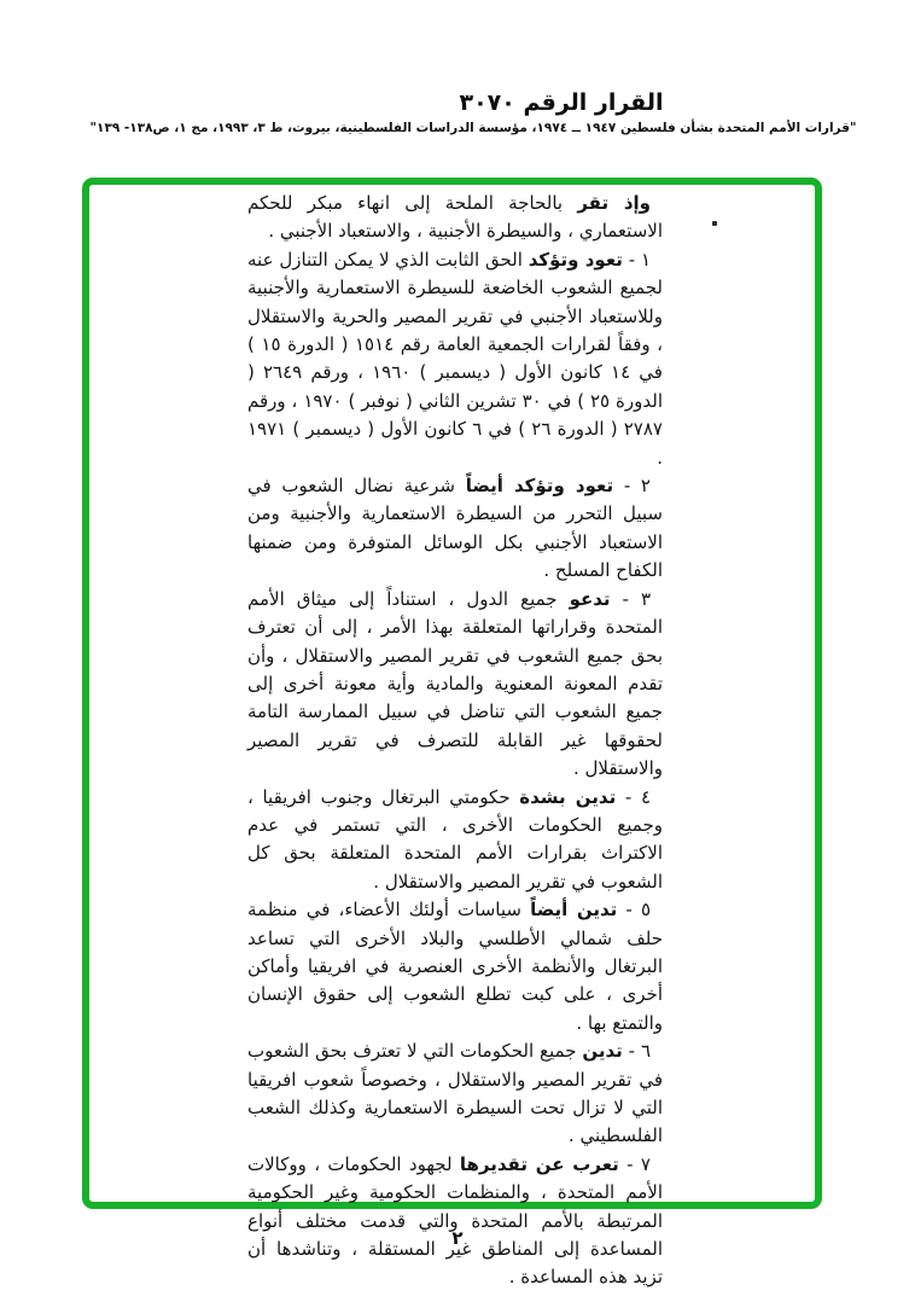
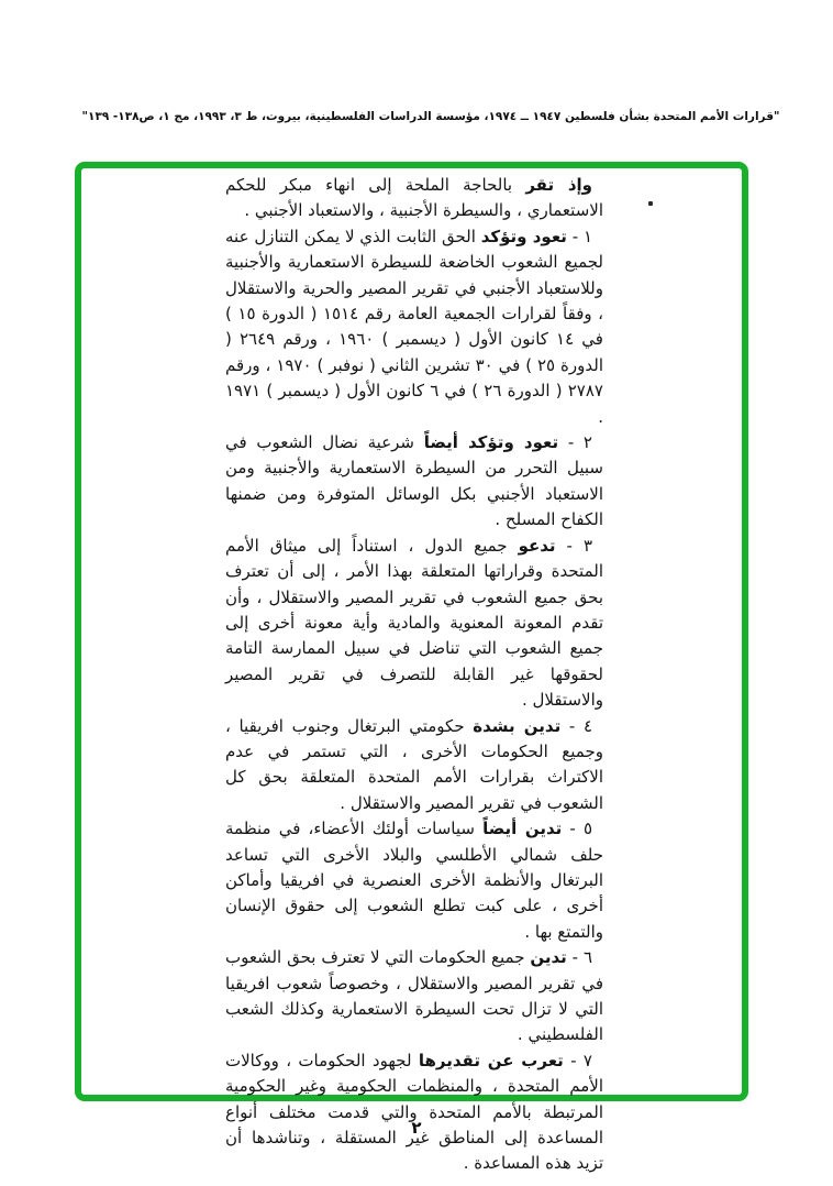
- القرار الرقم ٣٠٧٠
  "قرارات الأمم المتحدة بشأن فلسطين ١٩٤٧ ــ ١٩٧٤، مؤسسة الدراسات الفلسطينية، بيروت، ط ٣، ١٩٩٣، مج ١، ص١٣٨- ١٣٩"
  وإذ تقر بالحاجة الملحة إلى انهاء مبكر للحكم الاستعماري ، والسيطرة الأجنبية ، والاستعباد الأجنبي .
  ١ - تعود وتؤكد الحق الثابت الذي لا يمكن التنازل عنه لجميع الشعوب الخاضعة للسيطرة الاستعمارية والأجنبية وللاستعباد الأجنبي في تقرير المصير والحرية والاستقلال ، وفقاً لقرارات الجمعية العامة رقم ١٥١٤ ( الدورة ١٥ ) في ١٤ كانون الأول ( ديسمبر ) ١٩٦٠ ، ورقم ٢٦٤٩ ( الدورة ٢٥ ) في ٣٠ تشرين الثاني ( نوفبر ) ١٩٧٠ ، ورقم ٢٧٨٧ ( الدورة ٢٦ ) في ٦ كانون الأول ( ديسمبر ) ١٩٧١ .
  ٢ - تعود وتؤكد أيضاً شرعية نضال الشعوب في سبيل التحرر من السيطرة الاستعمارية والأجنبية ومن الاستعباد الأجنبي بكل الوسائل المتوفرة ومن ضمنها الكفاح المسلح .
  ٣ - تدعو جميع الدول ، استناداً إلى ميثاق الأمم المتحدة وقراراتها المتعلقة بهذا الأمر ، إلى أن تعترف بحق جميع الشعوب في تقرير المصير والاستقلال ، وأن تقدم المعونة المعنوية والمادية وأية معونة أخرى إلى جميع الشعوب التي تناضل في سبيل الممارسة التامة لحقوقها غير القابلة للتصرف في تقرير المصير والاستقلال .
  ٤ - تدين بشدة حكومتي البرتغال وجنوب افريقيا ، وجميع الحكومات الأخرى ، التي تستمر في عدم الاكتراث بقرارات الأمم المتحدة المتعلقة بحق كل الشعوب في تقرير المصير والاستقلال .
  ٥ - تدين أيضاً سياسات أولئك الأعضاء، في منظمة حلف شمالي الأطلسي والبلاد الأخرى التي تساعد البرتغال والأنظمة الأخرى العنصرية في افريقيا وأماكن أخرى ، على كبت تطلع الشعوب إلى حقوق الإنسان والتمتع بها .
  ٦ - تدين جميع الحكومات التي لا تعترف بحق الشعوب في تقرير المصير والاستقلال ، وخصوصاً شعوب افريقيا التي لا تزال تحت السيطرة الاستعمارية وكذلك الشعب الفلسطيني .
  ٧ - تعرب عن تقديرها لجهود الحكومات ، ووكالات الأمم المتحدة ، والمنظمات الحكومية وغير الحكومية المرتبطة بالأمم المتحدة والتي قدمت مختلف أنواع المساعدة إلى المناطق غير المستقلة ، وتناشدها أن تزيد هذه المساعدة .
  ٢
